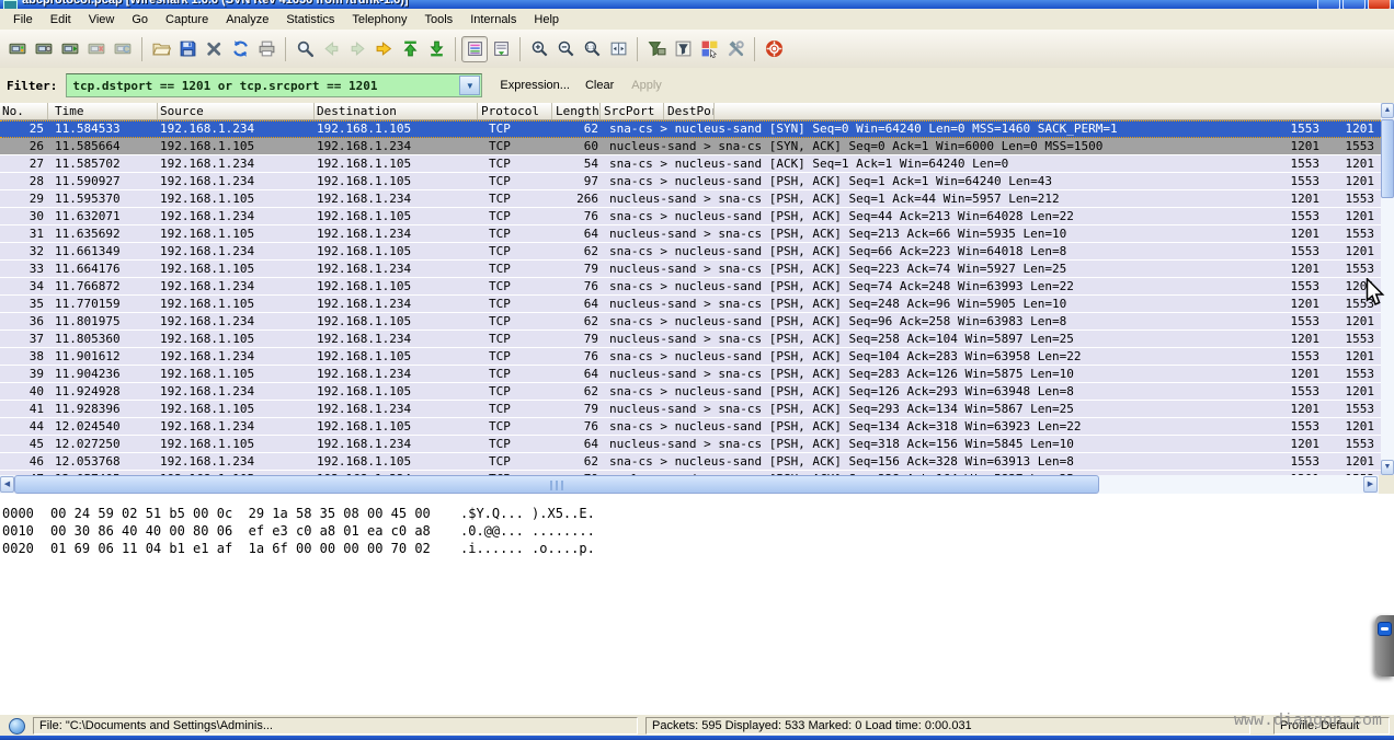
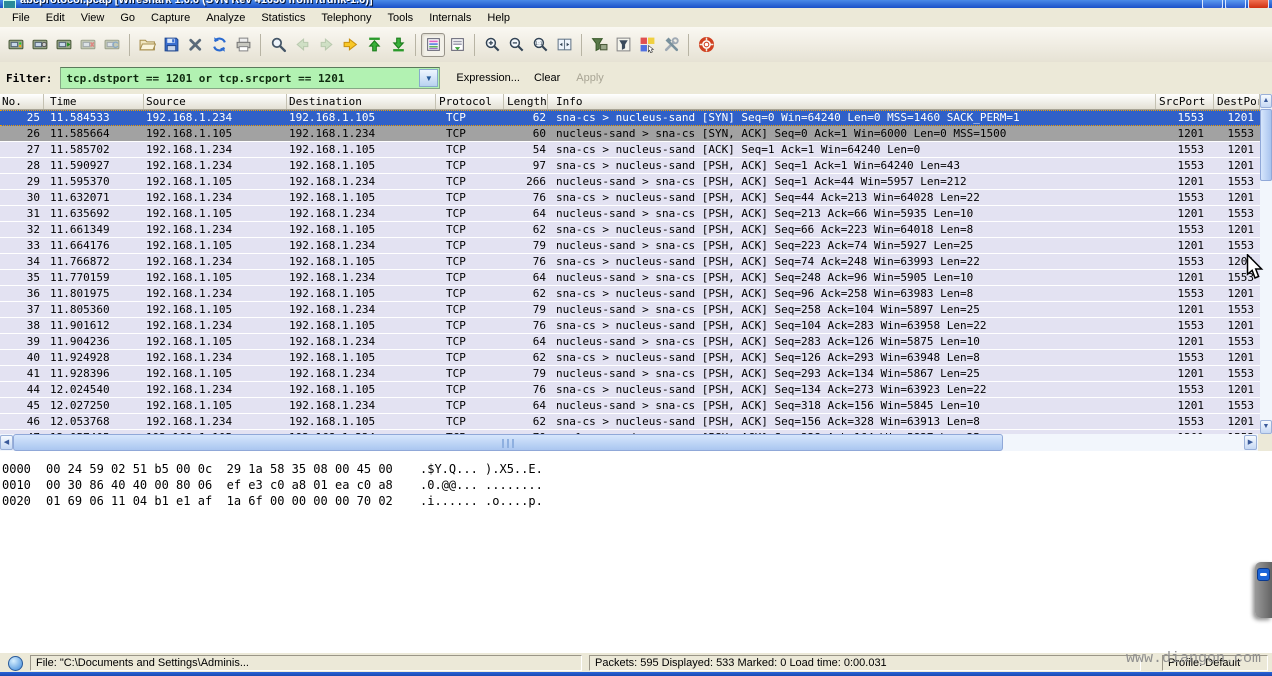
  abcprotocol.pcap [Wireshark 1.6.6 (SVN Rev 41636 from /trunk-1.6)]
  File
  Edit
  View
  Go
  Capture
  Analyze
  Statistics
  Telephony
  Tools
  Internals
  Help
  Filter:
  tcp.dstport == 1201 or tcp.srcport == 1201
  ▼
  Expression...
  Clear
  Apply
  No.
  Time
  Source
  Destination
  Protocol
  Length
+ Info
  SrcPort
  DestPo
  25
  11.584533
  192.168.1.234
  192.168.1.105
  TCP
  62
  sna-cs > nucleus-sand [SYN] Seq=0 Win=64240 Len=0 MSS=1460 SACK_PERM=1
  1553
  1201
  26
  11.585664
  192.168.1.105
  192.168.1.234
  TCP
  60
  nucleus-sand > sna-cs [SYN, ACK] Seq=0 Ack=1 Win=6000 Len=0 MSS=1500
  1201
  1553
  27
  11.585702
  192.168.1.234
  192.168.1.105
  TCP
  54
  sna-cs > nucleus-sand [ACK] Seq=1 Ack=1 Win=64240 Len=0
  1553
  1201
  28
  11.590927
  192.168.1.234
  192.168.1.105
  TCP
  97
  sna-cs > nucleus-sand [PSH, ACK] Seq=1 Ack=1 Win=64240 Len=43
  1553
  1201
  29
  11.595370
  192.168.1.105
  192.168.1.234
  TCP
  266
  nucleus-sand > sna-cs [PSH, ACK] Seq=1 Ack=44 Win=5957 Len=212
  1201
  1553
  30
  11.632071
  192.168.1.234
  192.168.1.105
  TCP
  76
  sna-cs > nucleus-sand [PSH, ACK] Seq=44 Ack=213 Win=64028 Len=22
  1553
  1201
  31
  11.635692
  192.168.1.105
  192.168.1.234
  TCP
  64
  nucleus-sand > sna-cs [PSH, ACK] Seq=213 Ack=66 Win=5935 Len=10
  1201
  1553
  32
  11.661349
  192.168.1.234
  192.168.1.105
  TCP
  62
  sna-cs > nucleus-sand [PSH, ACK] Seq=66 Ack=223 Win=64018 Len=8
  1553
  1201
  33
  11.664176
  192.168.1.105
  192.168.1.234
  TCP
  79
  nucleus-sand > sna-cs [PSH, ACK] Seq=223 Ack=74 Win=5927 Len=25
  1201
  1553
  34
  11.766872
  192.168.1.234
  192.168.1.105
  TCP
  76
  sna-cs > nucleus-sand [PSH, ACK] Seq=74 Ack=248 Win=63993 Len=22
  1553
  120
  35
  11.770159
  192.168.1.105
  192.168.1.234
  TCP
  64
  nucleus-sand > sna-cs [PSH, ACK] Seq=248 Ack=96 Win=5905 Len=10
  1201
  1553
  36
  11.801975
  192.168.1.234
  192.168.1.105
  TCP
  62
  sna-cs > nucleus-sand [PSH, ACK] Seq=96 Ack=258 Win=63983 Len=8
  1553
  1201
  37
  11.805360
  192.168.1.105
  192.168.1.234
  TCP
  79
  nucleus-sand > sna-cs [PSH, ACK] Seq=258 Ack=104 Win=5897 Len=25
  1201
  1553
  38
  11.901612
  192.168.1.234
  192.168.1.105
  TCP
  76
  sna-cs > nucleus-sand [PSH, ACK] Seq=104 Ack=283 Win=63958 Len=22
  1553
  1201
  39
  11.904236
  192.168.1.105
  192.168.1.234
  TCP
  64
  nucleus-sand > sna-cs [PSH, ACK] Seq=283 Ack=126 Win=5875 Len=10
  1201
  1553
  40
  11.924928
  192.168.1.234
  192.168.1.105
  TCP
  62
  sna-cs > nucleus-sand [PSH, ACK] Seq=126 Ack=293 Win=63948 Len=8
  1553
  1201
  41
  11.928396
  192.168.1.105
  192.168.1.234
  TCP
  79
  nucleus-sand > sna-cs [PSH, ACK] Seq=293 Ack=134 Win=5867 Len=25
  1201
  1553
  44
  12.024540
  192.168.1.234
  192.168.1.105
  TCP
  76
- sna-cs > nucleus-sand [PSH, ACK] Seq=134 Ack=318 Win=63923 Len=22
+ sna-cs > nucleus-sand [PSH, ACK] Seq=134 Ack=273 Win=63923 Len=22
  1553
  1201
  45
  12.027250
  192.168.1.105
  192.168.1.234
  TCP
  64
  nucleus-sand > sna-cs [PSH, ACK] Seq=318 Ack=156 Win=5845 Len=10
  1201
  1553
  46
  12.053768
  192.168.1.234
  192.168.1.105
  TCP
  62
  sna-cs > nucleus-sand [PSH, ACK] Seq=156 Ack=328 Win=63913 Len=8
  1553
  1201
  0000
  00 24 59 02 51 b5 00 0c 29 1a 58 35 08 00 45 00
  .$Y.Q... ).X5..E.
  0010
  00 30 86 40 40 00 80 06 ef e3 c0 a8 01 ea c0 a8
  .0.@@... ........
  0020
  01 69 06 11 04 b1 e1 af 1a 6f 00 00 00 00 70 02
  .i...... .o....p.
  File: "C:\Documents and Settings\Adminis...
  Packets: 595 Displayed: 533 Marked: 0 Load time: 0:00.031
  Profile: Default
  www.diangon.com
